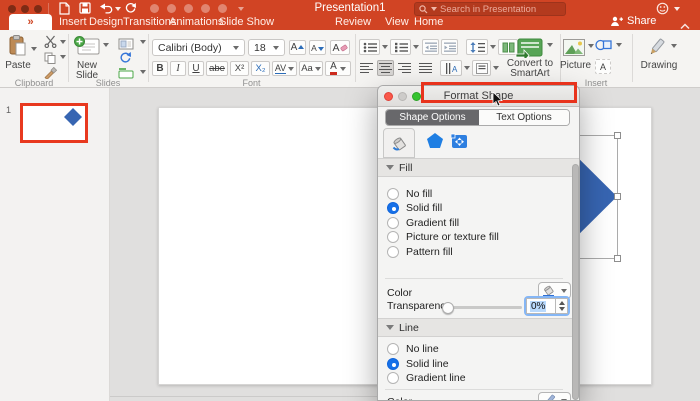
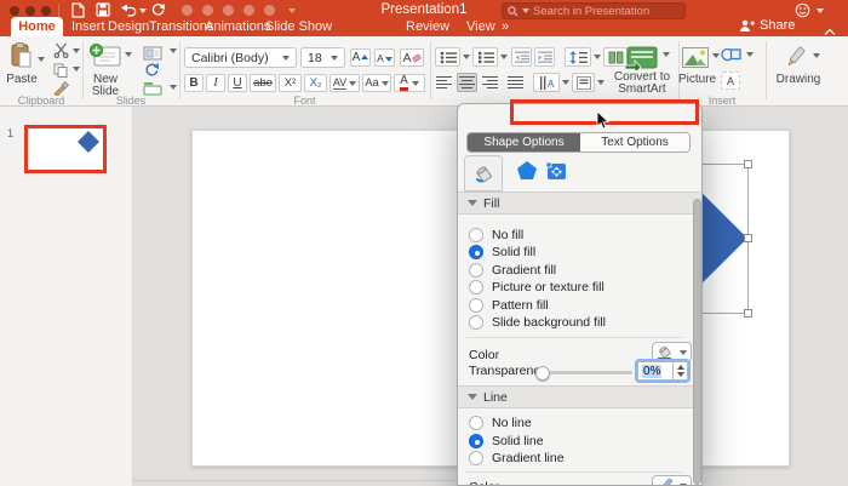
  Presentation1
  Search in Presentation
- »
+ Home
  Insert
  Design
  Transitions
  Animations
  Slide Show
  Review
  View
- Home
+ »
  Share
  Paste
  Clipboard
  New Slide
  Slides
  Calibri (Body)
  18
  A
  A
  A
  B
  I
  U
  abe
  X²
  X₂
  AV
  Aa
  A
  Font
  A
  Convert to SmartArt
  Picture
  A
  Insert
  Drawing
  1
- Format Shape
  Shape Options
  Text Options
  Fill
  No fill
  Solid fill
  Gradient fill
  Picture or texture fill
  Pattern fill
+ Slide background fill
  Color
  Transparen
  0%
  Line
  No line
  Solid line
  Gradient line
